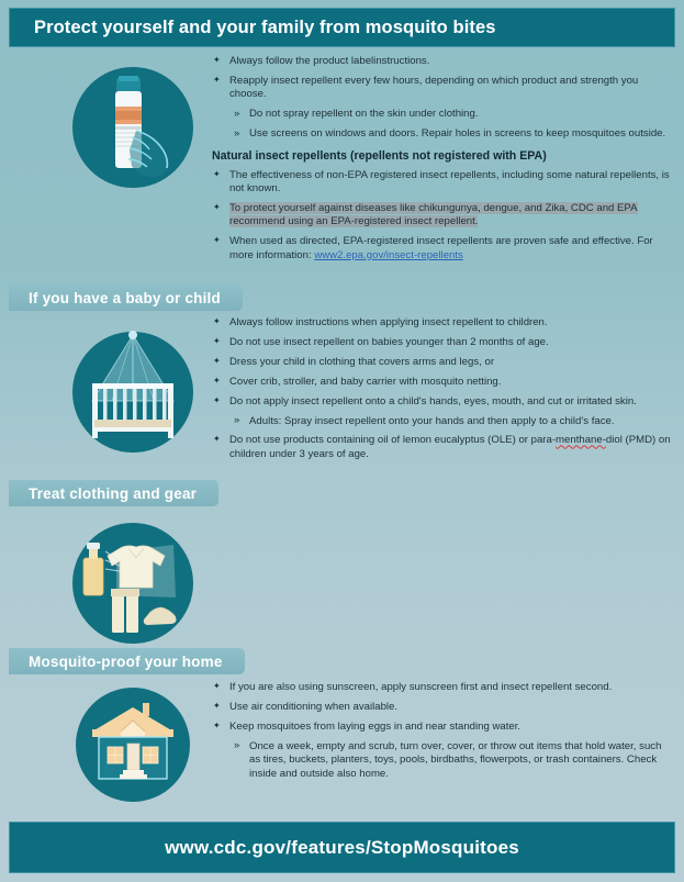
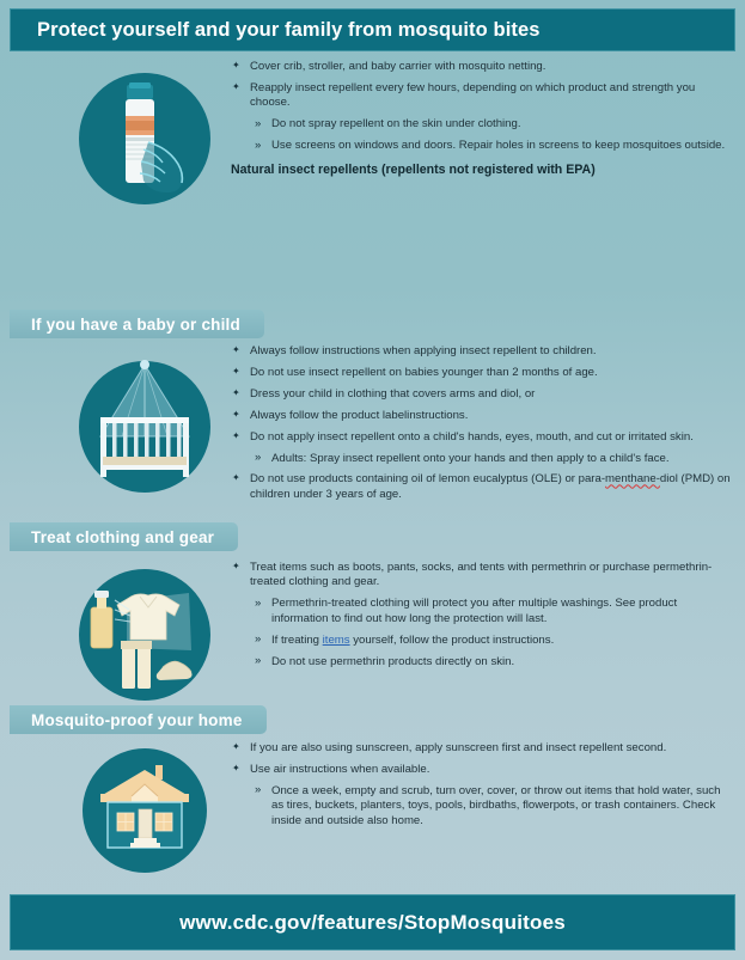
  Protect yourself and your family from mosquito bites
- Always follow the product labelinstructions.
+ Cover crib, stroller, and baby carrier with mosquito netting.
  Reapply insect repellent every few hours, depending on which product and strength you choose.
  Do not spray repellent on the skin under clothing.
  Use screens on windows and doors. Repair holes in screens to keep mosquitoes outside.
  Natural insect repellents (repellents not registered with EPA)
- The effectiveness of non-EPA registered insect repellents, including some natural repellents, is not known.
- To protect yourself against diseases like chikungunya, dengue, and Zika, CDC and EPA recommend using an EPA-registered insect repellent.
- When used as directed, EPA-registered insect repellents are proven safe and effective. For more information: www2.epa.gov/insect-repellents
  If you have a baby or child
  Always follow instructions when applying insect repellent to children.
  Do not use insect repellent on babies younger than 2 months of age.
- Dress your child in clothing that covers arms and legs, or
+ Dress your child in clothing that covers arms and diol, or
- Cover crib, stroller, and baby carrier with mosquito netting.
+ Always follow the product labelinstructions.
  Do not apply insect repellent onto a child's hands, eyes, mouth, and cut or irritated skin.
  Adults: Spray insect repellent onto your hands and then apply to a child's face.
  Do not use products containing oil of lemon eucalyptus (OLE) or para-menthane-diol (PMD) on children under 3 years of age.
  Treat clothing and gear
+ Treat items such as boots, pants, socks, and tents with permethrin or purchase permethrin-treated clothing and gear.
+ Permethrin-treated clothing will protect you after multiple washings. See product information to find out how long the protection will last.
+ If treating items yourself, follow the product instructions.
+ Do not use permethrin products directly on skin.
  Mosquito-proof your home
  If you are also using sunscreen, apply sunscreen first and insect repellent second.
- Use air conditioning when available.
+ Use air instructions when available.
- Keep mosquitoes from laying eggs in and near standing water.
  Once a week, empty and scrub, turn over, cover, or throw out items that hold water, such as tires, buckets, planters, toys, pools, birdbaths, flowerpots, or trash containers. Check inside and outside also home.
  www.cdc.gov/features/StopMosquitoes
